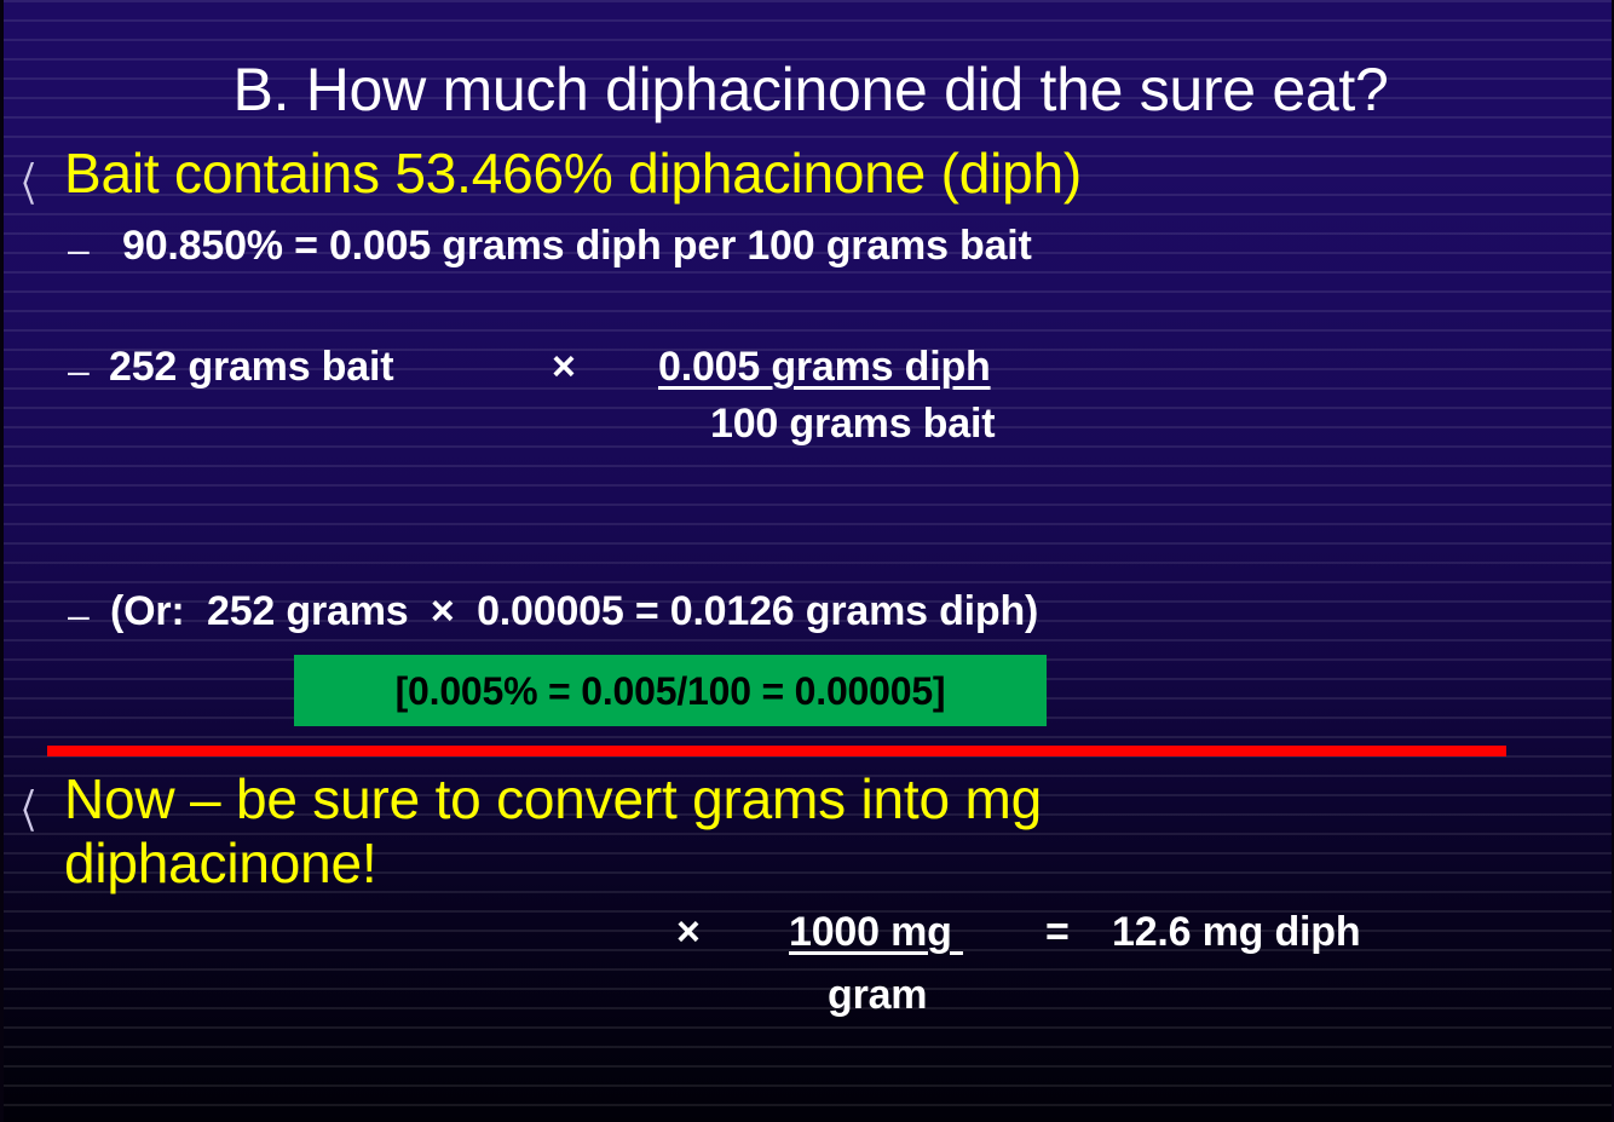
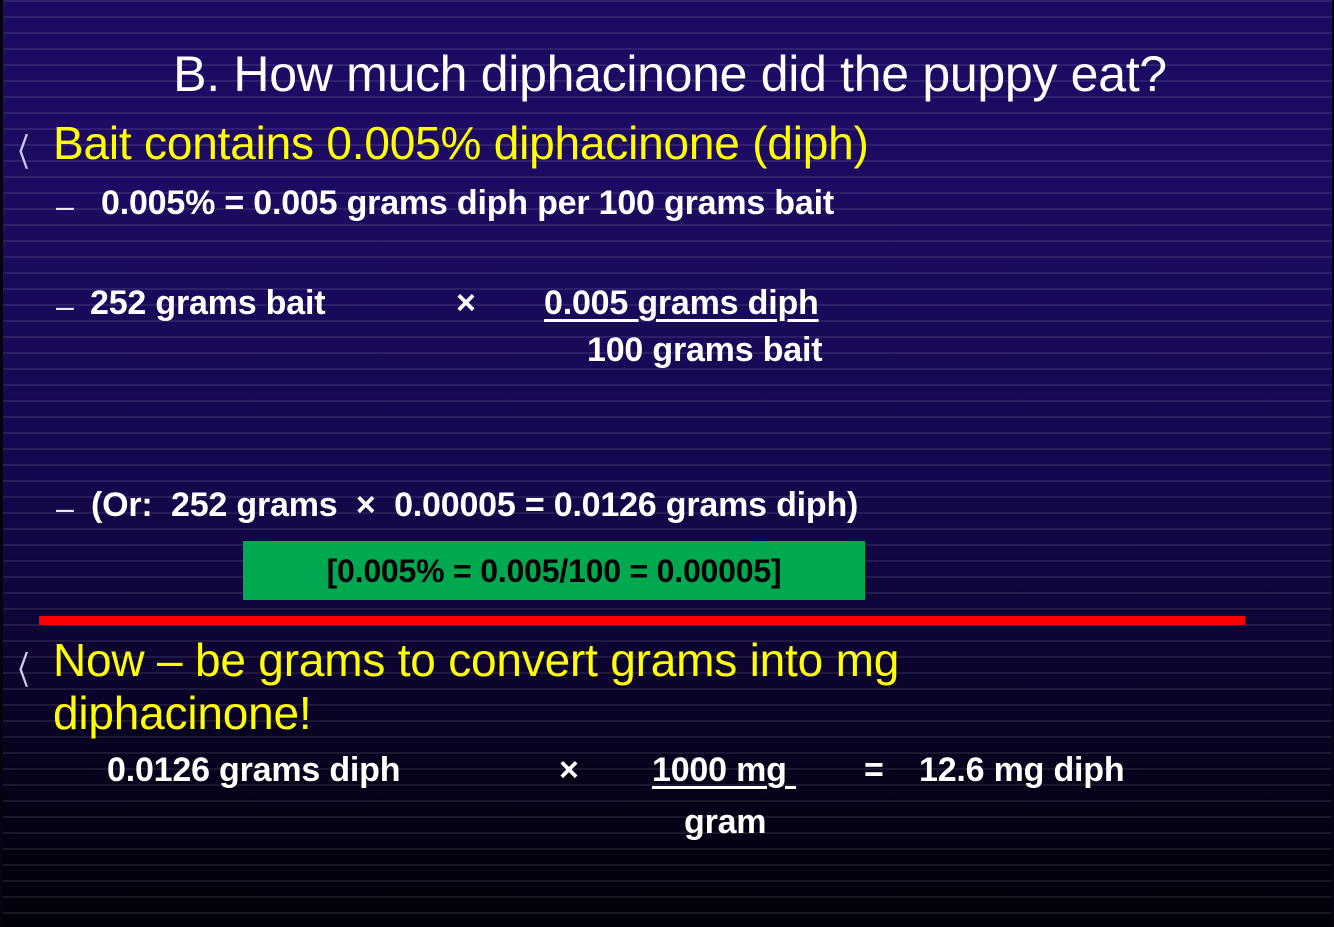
- B. How much diphacinone did the sure eat?
+ B. How much diphacinone did the puppy eat?
  〈
- Bait contains 53.466% diphacinone (diph)
+ Bait contains 0.005% diphacinone (diph)
  –
- 90.850% = 0.005 grams diph per 100 grams bait
+ 0.005% = 0.005 grams diph per 100 grams bait
  –
  252 grams bait
  ×
  0.005 grams diph
  100 grams bait
  –
  (Or: 252 grams × 0.00005 = 0.0126 grams diph)
  [0.005% = 0.005/100 = 0.00005]
  〈
- Now – be sure to convert grams into mg
+ Now – be grams to convert grams into mg
  diphacinone!
+ 0.0126 grams diph
  ×
  1000 mg
  gram
  =
  12.6 mg diph
